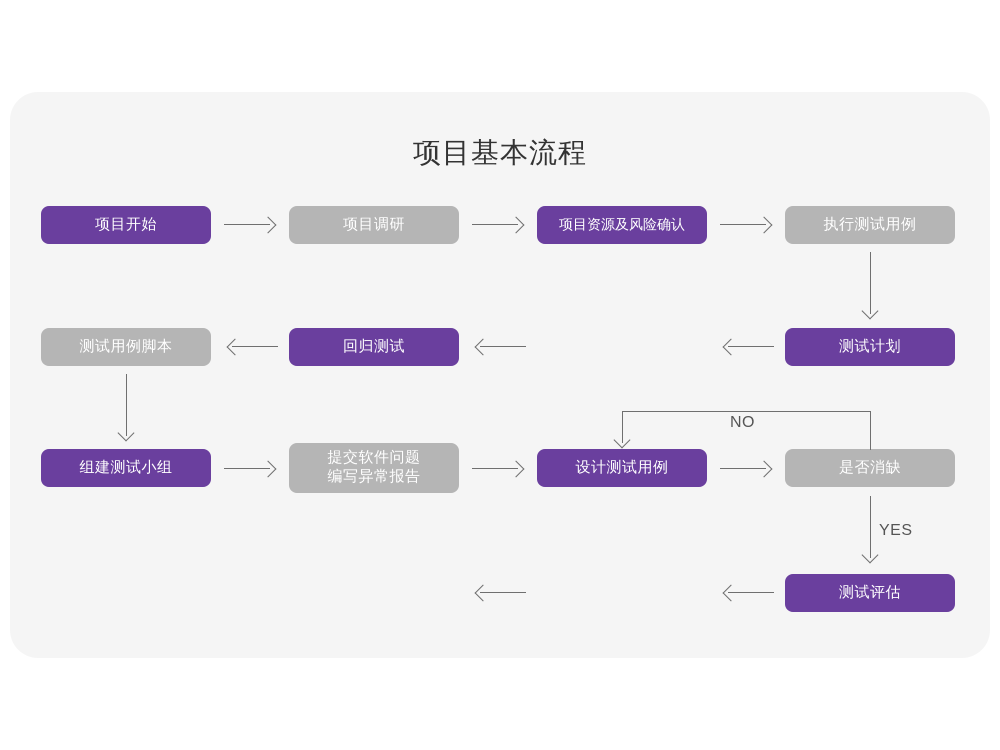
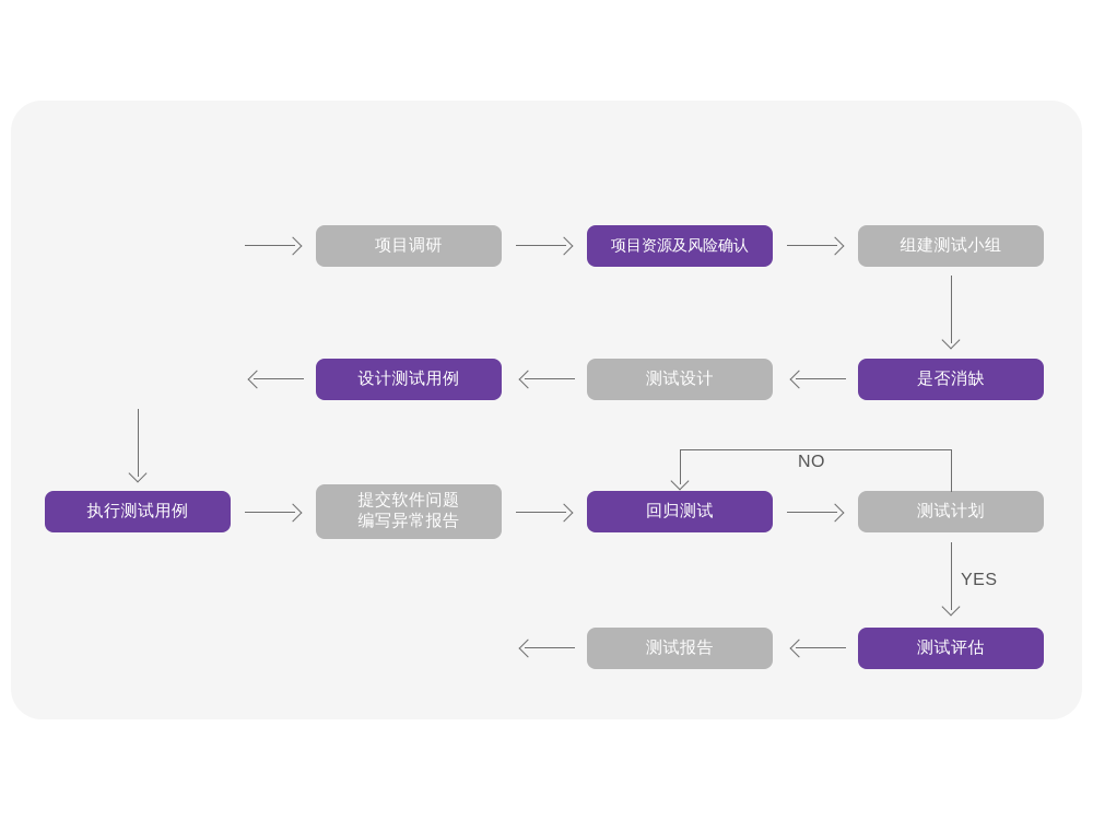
- 项目基本流程
- 项目开始
  项目调研
  项目资源及风险确认
- 执行测试用例
+ 组建测试小组
- 测试用例脚本
- 回归测试
+ 设计测试用例
+ 测试设计
- 测试计划
+ 是否消缺
- 组建测试小组
+ 执行测试用例
  提交软件问题
  编写异常报告
- 设计测试用例
+ 回归测试
- 是否消缺
+ 测试计划
  NO
  YES
+ 测试报告
  测试评估
